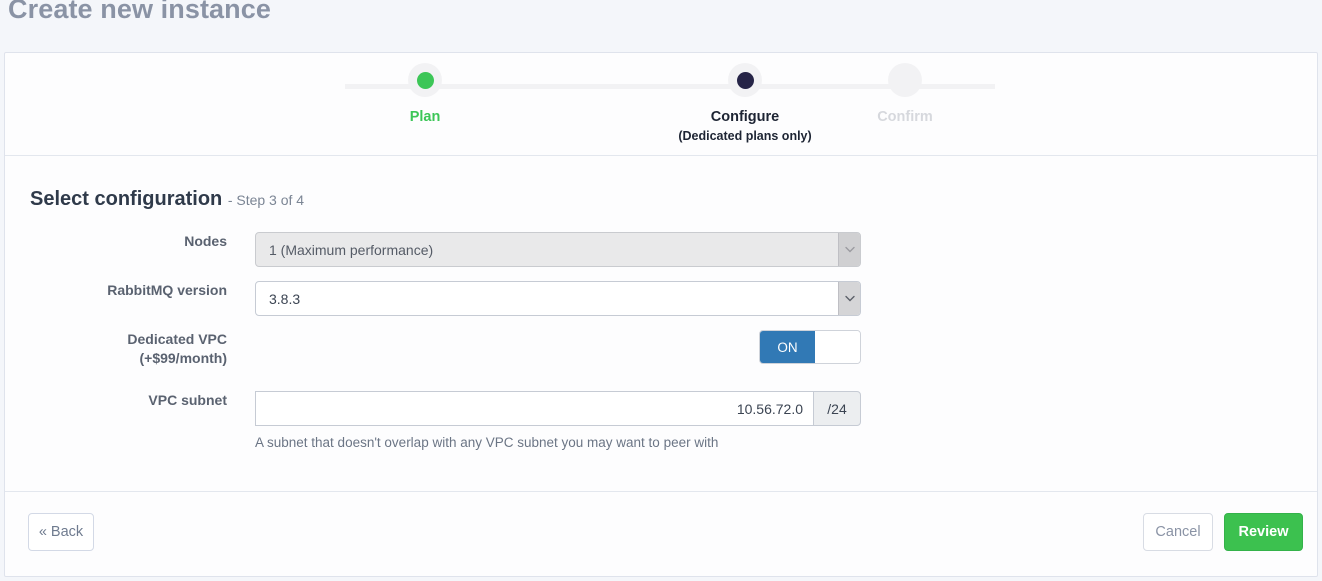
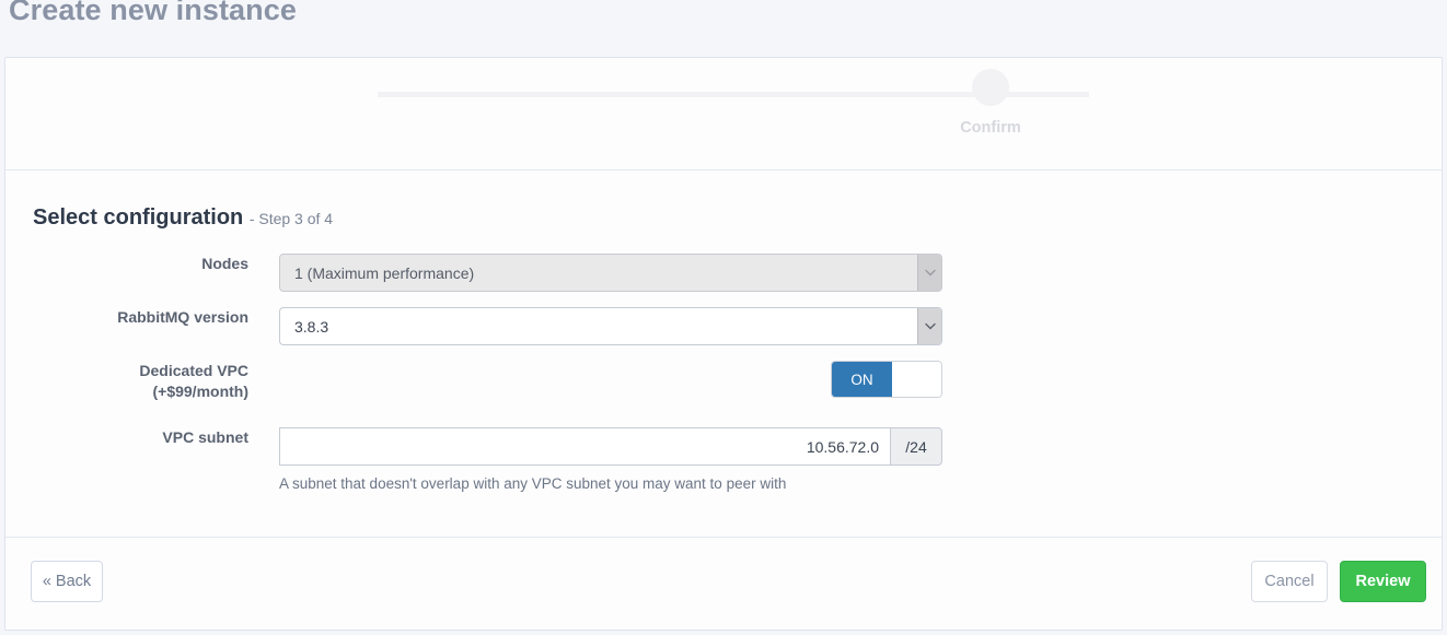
  Create new instance
- Plan
- Configure
- (Dedicated plans only)
  Confirm
  Select configuration - Step 3 of 4
  Nodes
  1 (Maximum performance)
  RabbitMQ version
  3.8.3
  Dedicated VPC
  (+$99/month)
  ON
  VPC subnet
  10.56.72.0
  /24
  A subnet that doesn't overlap with any VPC subnet you may want to peer with
  « Back
  Cancel
  Review
